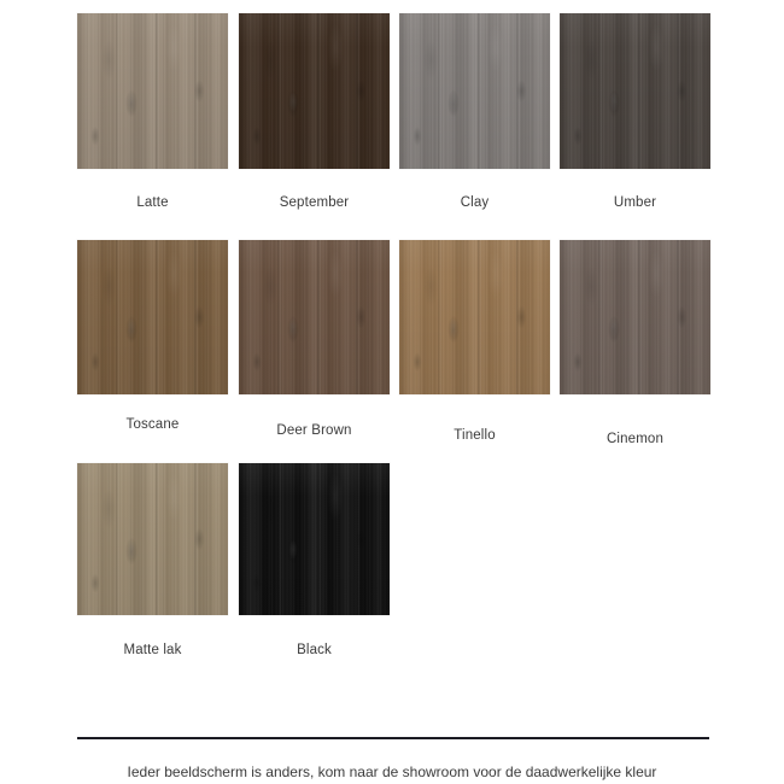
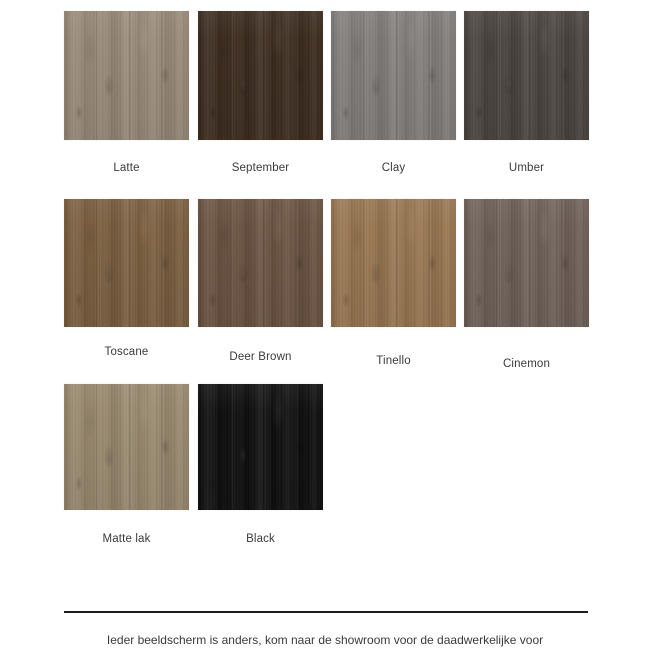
  Latte
  September
  Clay
  Umber
  Toscane
  Deer Brown
  Tinello
  Cinemon
  Matte lak
  Black
- Ieder beeldscherm is anders, kom naar de showroom voor de daadwerkelijke kleur
+ Ieder beeldscherm is anders, kom naar de showroom voor de daadwerkelijke voor
